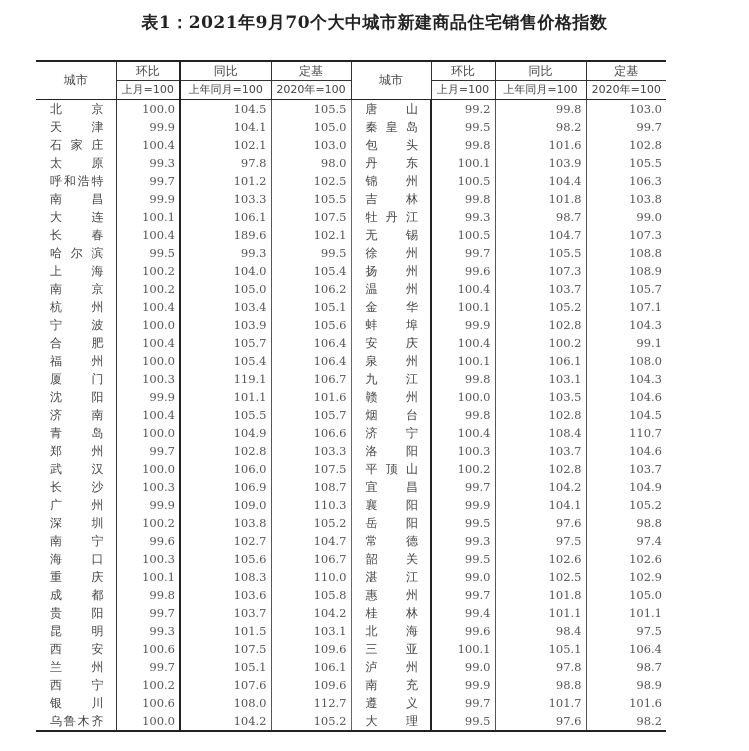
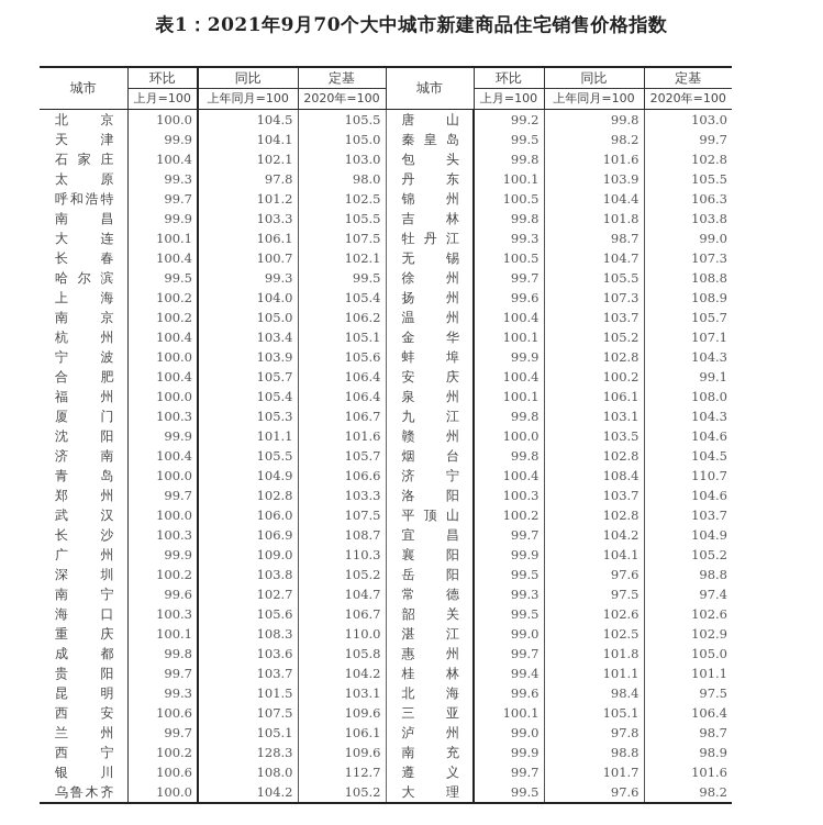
  表1：2021年9月70个大中城市新建商品住宅销售价格指数
  城市	环比	同比	定基	城市	环比	同比	定基
  上月=100	上年同月=100	2020年=100	上月=100	上年同月=100	2020年=100
  北京	100.0	104.5	105.5	唐山	99.2	99.8	103.0
  天津	99.9	104.1	105.0	秦皇岛	99.5	98.2	99.7
  石家庄	100.4	102.1	103.0	包头	99.8	101.6	102.8
  太原	99.3	97.8	98.0	丹东	100.1	103.9	105.5
  呼和浩特	99.7	101.2	102.5	锦州	100.5	104.4	106.3
  南昌	99.9	103.3	105.5	吉林	99.8	101.8	103.8
  大连	100.1	106.1	107.5	牡丹江	99.3	98.7	99.0
- 长春	100.4	189.6	102.1	无锡	100.5	104.7	107.3
+ 长春	100.4	100.7	102.1	无锡	100.5	104.7	107.3
  哈尔滨	99.5	99.3	99.5	徐州	99.7	105.5	108.8
  上海	100.2	104.0	105.4	扬州	99.6	107.3	108.9
  南京	100.2	105.0	106.2	温州	100.4	103.7	105.7
  杭州	100.4	103.4	105.1	金华	100.1	105.2	107.1
  宁波	100.0	103.9	105.6	蚌埠	99.9	102.8	104.3
  合肥	100.4	105.7	106.4	安庆	100.4	100.2	99.1
  福州	100.0	105.4	106.4	泉州	100.1	106.1	108.0
- 厦门	100.3	119.1	106.7	九江	99.8	103.1	104.3
+ 厦门	100.3	105.3	106.7	九江	99.8	103.1	104.3
  沈阳	99.9	101.1	101.6	赣州	100.0	103.5	104.6
  济南	100.4	105.5	105.7	烟台	99.8	102.8	104.5
  青岛	100.0	104.9	106.6	济宁	100.4	108.4	110.7
  郑州	99.7	102.8	103.3	洛阳	100.3	103.7	104.6
  武汉	100.0	106.0	107.5	平顶山	100.2	102.8	103.7
  长沙	100.3	106.9	108.7	宜昌	99.7	104.2	104.9
  广州	99.9	109.0	110.3	襄阳	99.9	104.1	105.2
  深圳	100.2	103.8	105.2	岳阳	99.5	97.6	98.8
  南宁	99.6	102.7	104.7	常德	99.3	97.5	97.4
  海口	100.3	105.6	106.7	韶关	99.5	102.6	102.6
  重庆	100.1	108.3	110.0	湛江	99.0	102.5	102.9
  成都	99.8	103.6	105.8	惠州	99.7	101.8	105.0
  贵阳	99.7	103.7	104.2	桂林	99.4	101.1	101.1
  昆明	99.3	101.5	103.1	北海	99.6	98.4	97.5
  西安	100.6	107.5	109.6	三亚	100.1	105.1	106.4
  兰州	99.7	105.1	106.1	泸州	99.0	97.8	98.7
- 西宁	100.2	107.6	109.6	南充	99.9	98.8	98.9
+ 西宁	100.2	128.3	109.6	南充	99.9	98.8	98.9
  银川	100.6	108.0	112.7	遵义	99.7	101.7	101.6
  乌鲁木齐	100.0	104.2	105.2	大理	99.5	97.6	98.2
